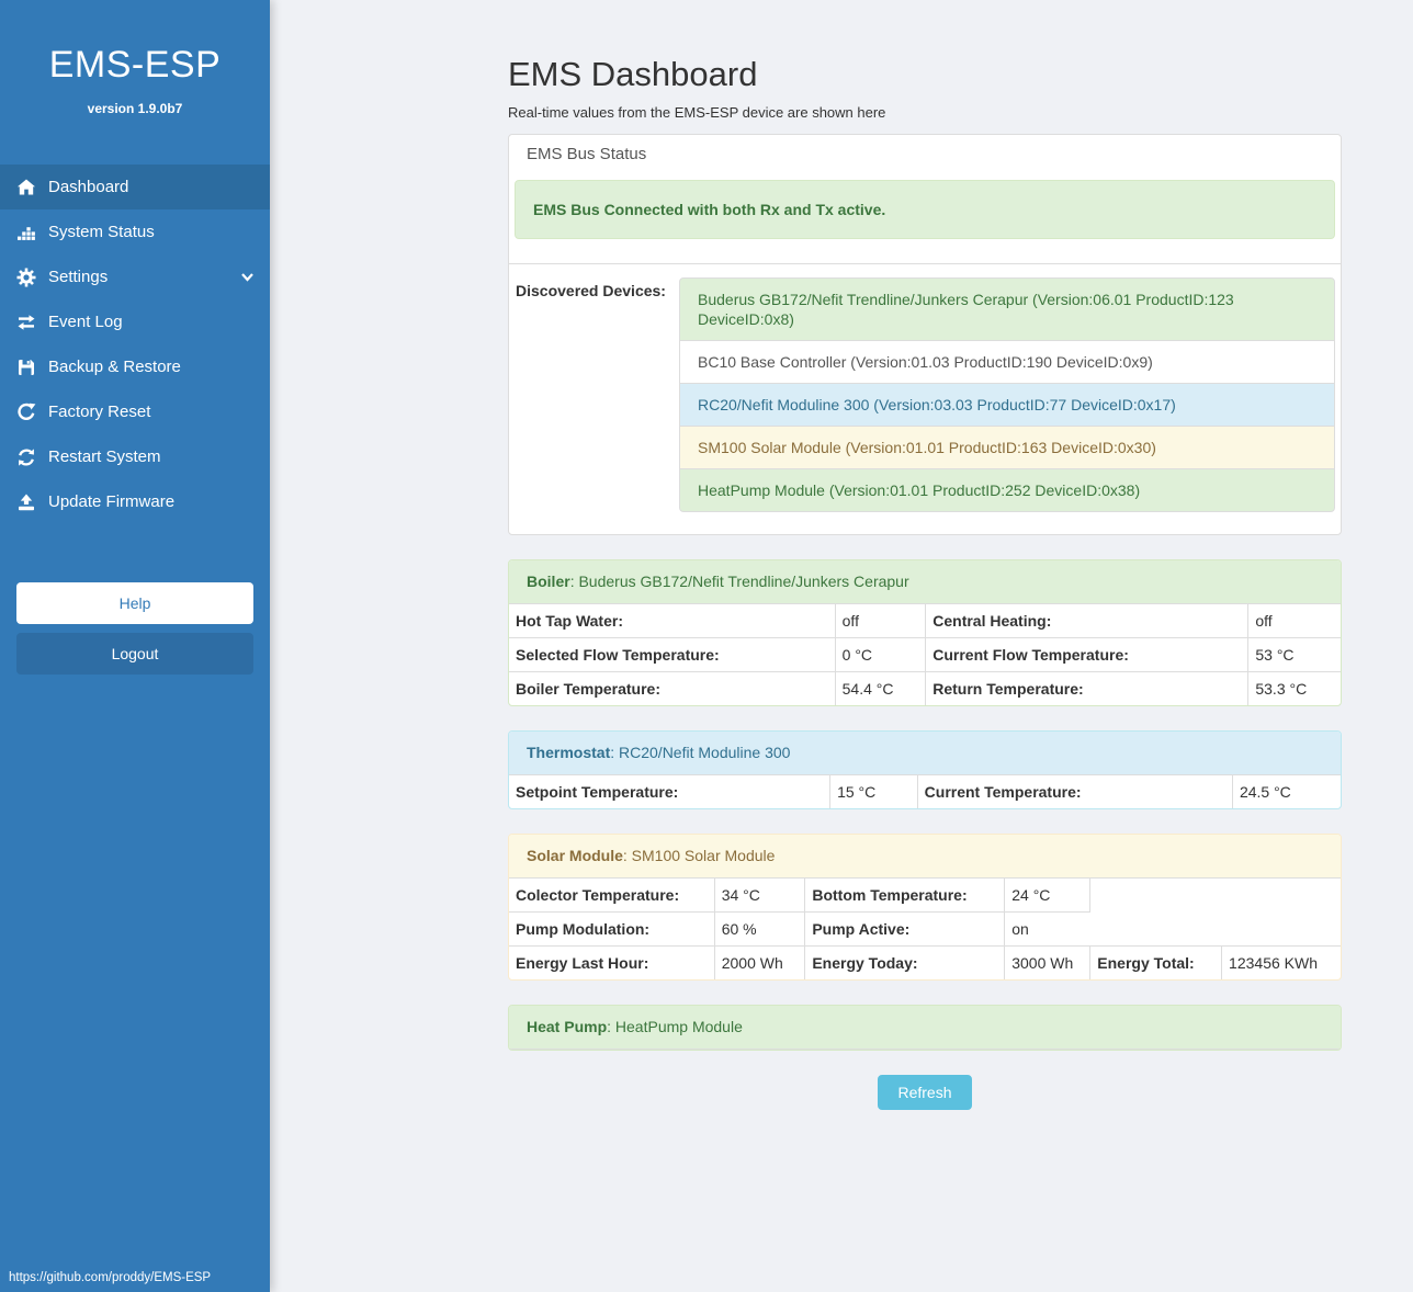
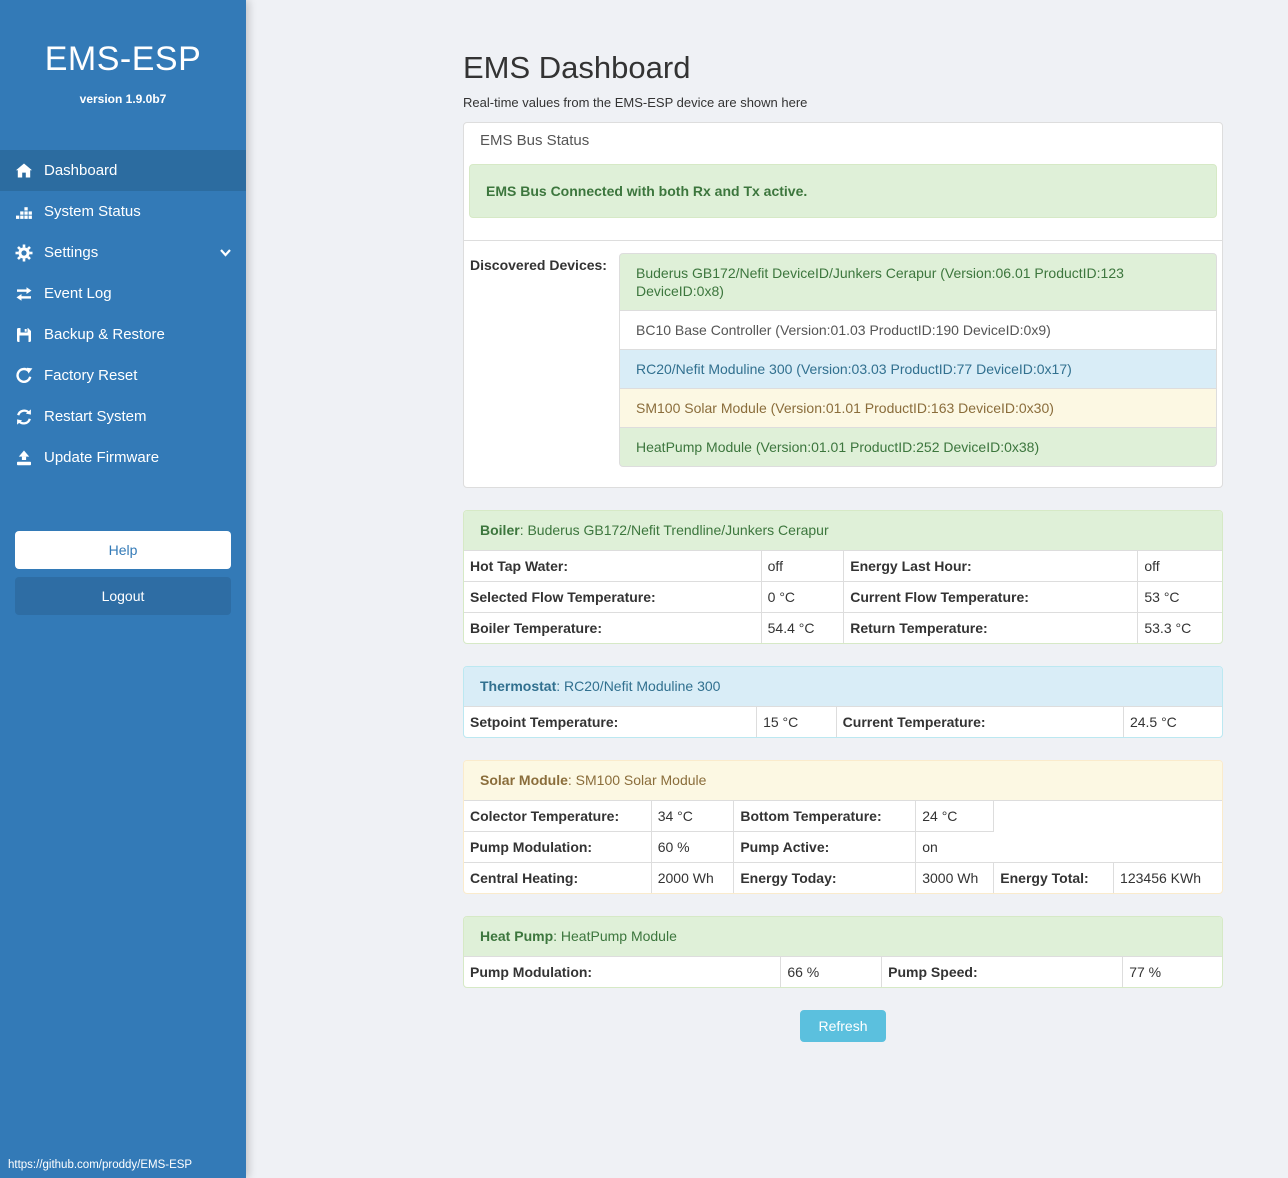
  EMS-ESP
  version 1.9.0b7
  Dashboard
  System Status
  Settings
  Event Log
  Backup & Restore
  Factory Reset
  Restart System
  Update Firmware
  Help
  Logout
  https://github.com/proddy/EMS-ESP
  EMS Dashboard
  Real-time values from the EMS-ESP device are shown here
  EMS Bus Status
  EMS Bus Connected with both Rx and Tx active.
  Discovered Devices:
- Buderus GB172/Nefit Trendline/Junkers Cerapur (Version:06.01 ProductID:123 DeviceID:0x8)
+ Buderus GB172/Nefit DeviceID/Junkers Cerapur (Version:06.01 ProductID:123 DeviceID:0x8)
  BC10 Base Controller (Version:01.03 ProductID:190 DeviceID:0x9)
  RC20/Nefit Moduline 300 (Version:03.03 ProductID:77 DeviceID:0x17)
  SM100 Solar Module (Version:01.01 ProductID:163 DeviceID:0x30)
  HeatPump Module (Version:01.01 ProductID:252 DeviceID:0x38)
  Boiler: Buderus GB172/Nefit Trendline/Junkers Cerapur
- Hot Tap Water:	off	Central Heating:	off
+ Hot Tap Water:	off	Energy Last Hour:	off
  Selected Flow Temperature:	0 °C	Current Flow Temperature:	53 °C
  Boiler Temperature:	54.4 °C	Return Temperature:	53.3 °C
  Thermostat: RC20/Nefit Moduline 300
  Setpoint Temperature:	15 °C	Current Temperature:	24.5 °C
  Solar Module: SM100 Solar Module
  Colector Temperature:	34 °C	Bottom Temperature:	24 °C
  Pump Modulation:	60 %	Pump Active:	on
- Energy Last Hour:	2000 Wh	Energy Today:	3000 Wh	Energy Total:	123456 KWh
+ Central Heating:	2000 Wh	Energy Today:	3000 Wh	Energy Total:	123456 KWh
  Heat Pump: HeatPump Module
+ Pump Modulation:	66 %	Pump Speed:	77 %
  Refresh
